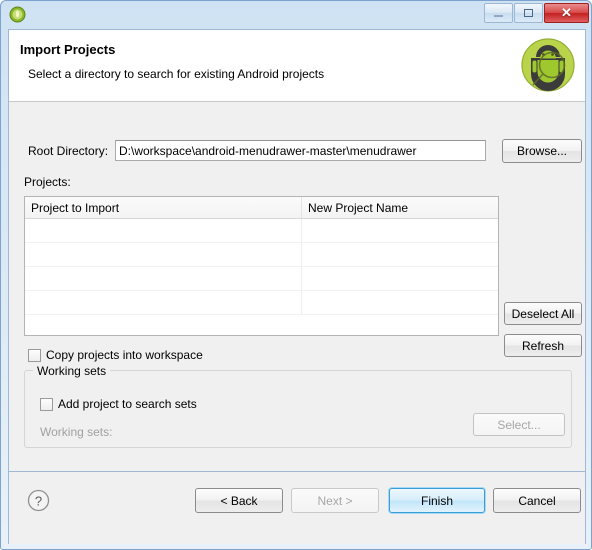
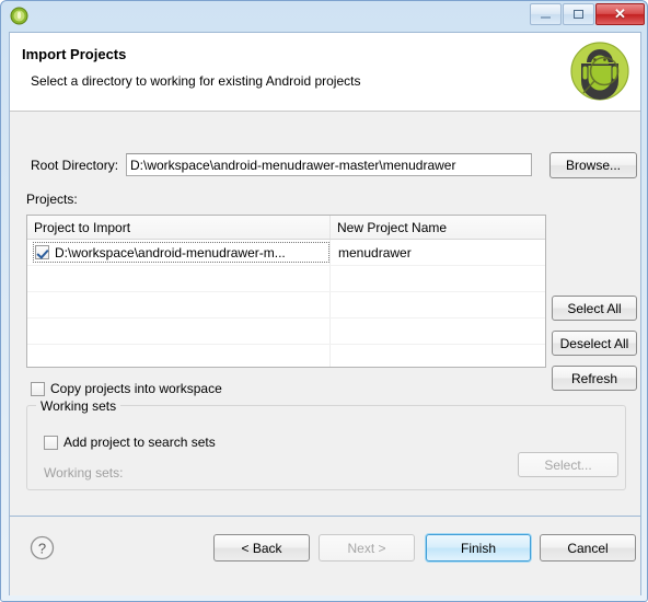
  ✕
  Import Projects
- Select a directory to search for existing Android projects
+ Select a directory to working for existing Android projects
  Root Directory:
  D:\workspace\android-menudrawer-master\menudrawer
  Browse...
  Projects:
  Project to Import
  New Project Name
+ D:\workspace\android-menudrawer-m...
+ menudrawer
+ Select All
  Deselect All
  Refresh
  Copy projects into workspace
  Working sets
  Add project to search sets
  Working sets:
  Select...
  ?
  < Back
  Next >
  Finish
  Cancel
